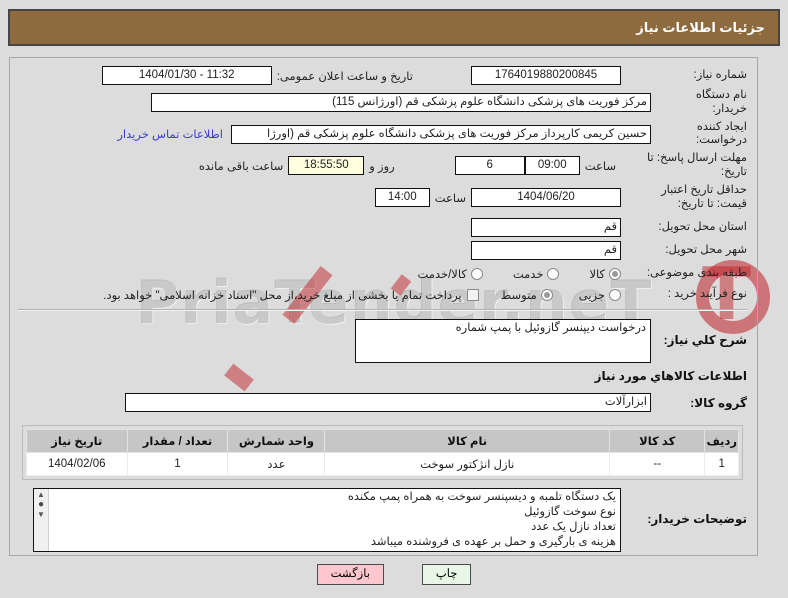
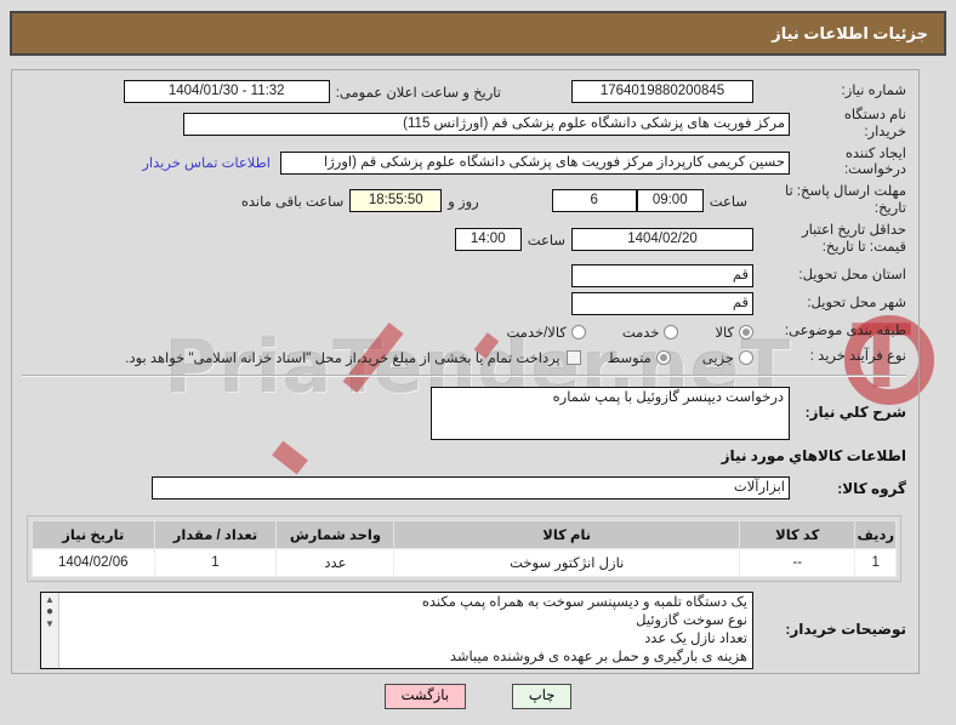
  PriaTender.neT
  T
  جزئیات اطلاعات نیاز
  شماره نیاز:
  1764019880200845
  تاریخ و ساعت اعلان عمومی:
  1404/01/30 - 11:32
  نام دستگاه خریدار:
  مرکز فوریت های پزشکی دانشگاه علوم پزشکی قم (اورژانس 115)
  ایجاد کننده درخواست:
  حسین کریمی کارپرداز مرکز فوریت های پزشکی دانشگاه علوم پزشکی قم (اورژا
  اطلاعات تماس خریدار
  مهلت ارسال پاسخ: تا تاریخ:
  ساعت
  09:00
  6
  روز و
  18:55:50
  ساعت باقی مانده
  حداقل تاریخ اعتبار قیمت: تا تاریخ:
- 1404/06/20
+ 1404/02/20
  ساعت
  14:00
  استان محل تحویل:
  قم
  شهر محل تحویل:
  قم
  طبقه بندی موضوعی:
  کالا
  خدمت
  کالا/خدمت
  نوع فرآیند خرید :
  جزیی
  متوسط
  پرداخت تمام یا بخشی از مبلغ خرید،از محل "اسناد خزانه اسلامی" خواهد بود.
  شرح كلي نياز:
  درخواست دیپنسر گازوئیل با پمپ شماره
  اطلاعات کالاهاي مورد نیاز
  گروه کالا:
  ابزارآلات
  ردیف	کد کالا	نام کالا	واحد شمارش	تعداد / مقدار	تاریخ نیاز
  1	--	نازل انژکتور سوخت	عدد	1	1404/02/06
  توضیحات خریدار:
  یک دستگاه تلمبه و دیسپنسر سوخت به همراه پمپ مکنده
  نوع سوخت گازوئیل
  تعداد نازل یک عدد
  هزینه ی بارگیری و حمل بر عهده ی فروشنده میباشد
  ▲
  ●
  ▼
  چاپ
  بازگشت
